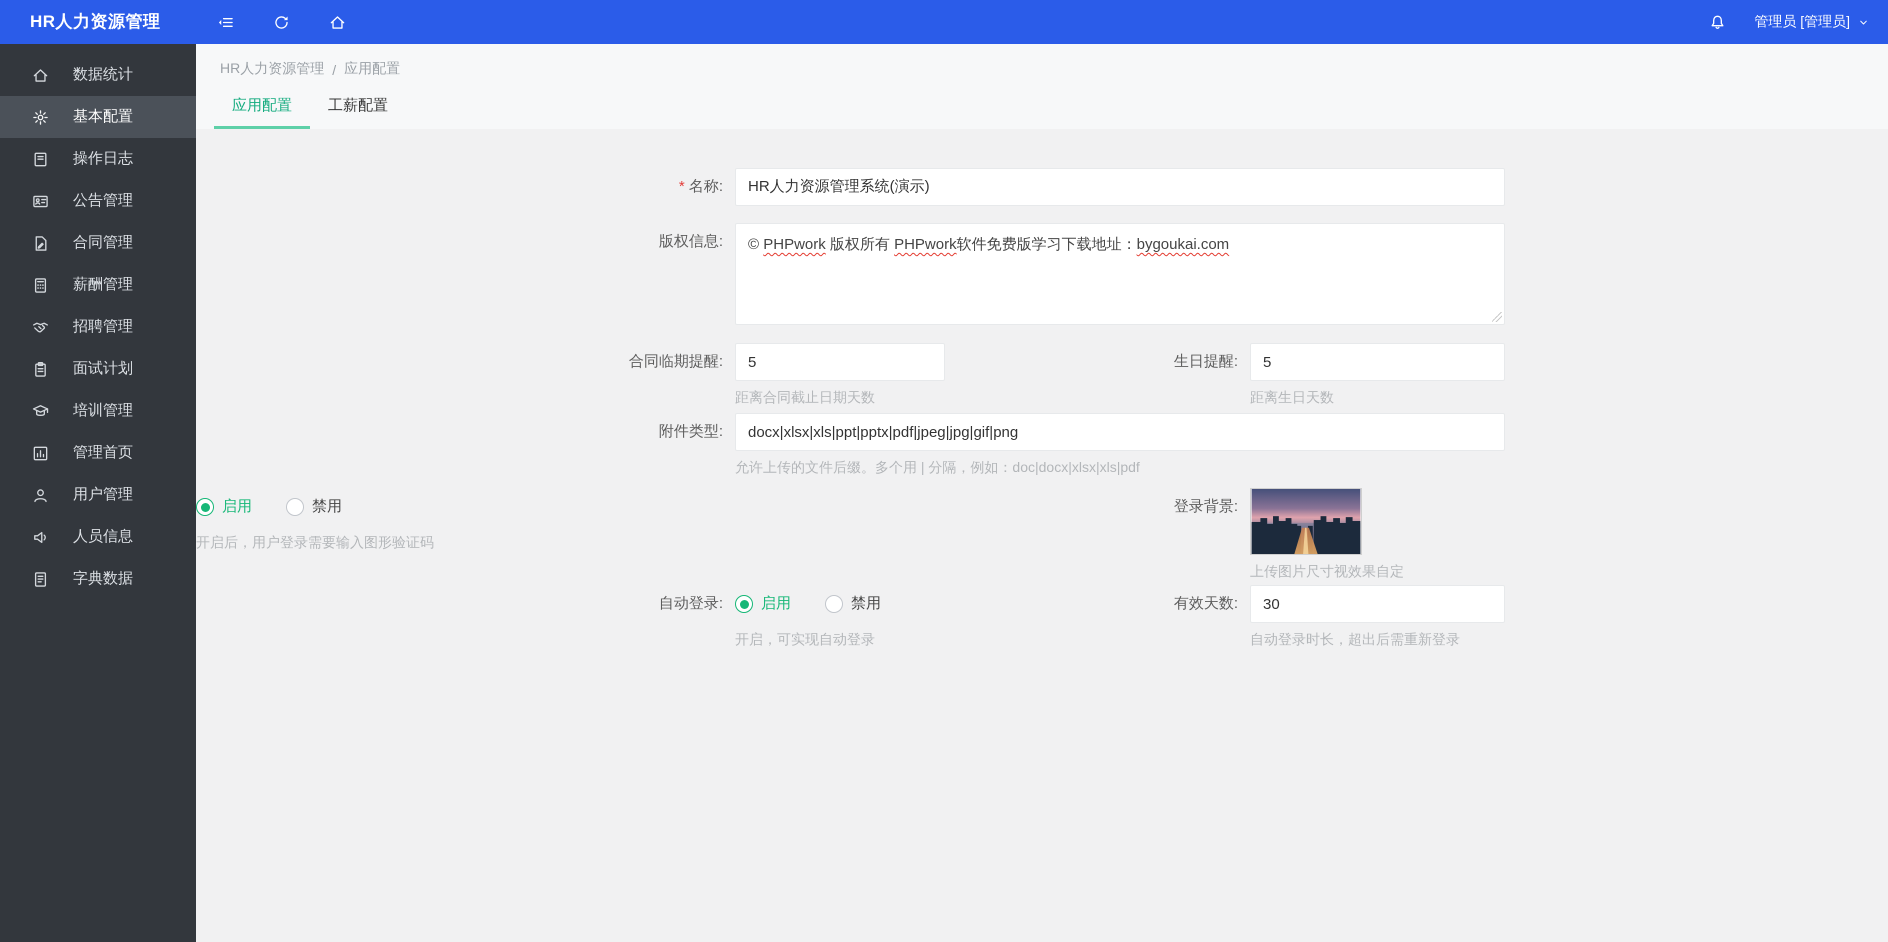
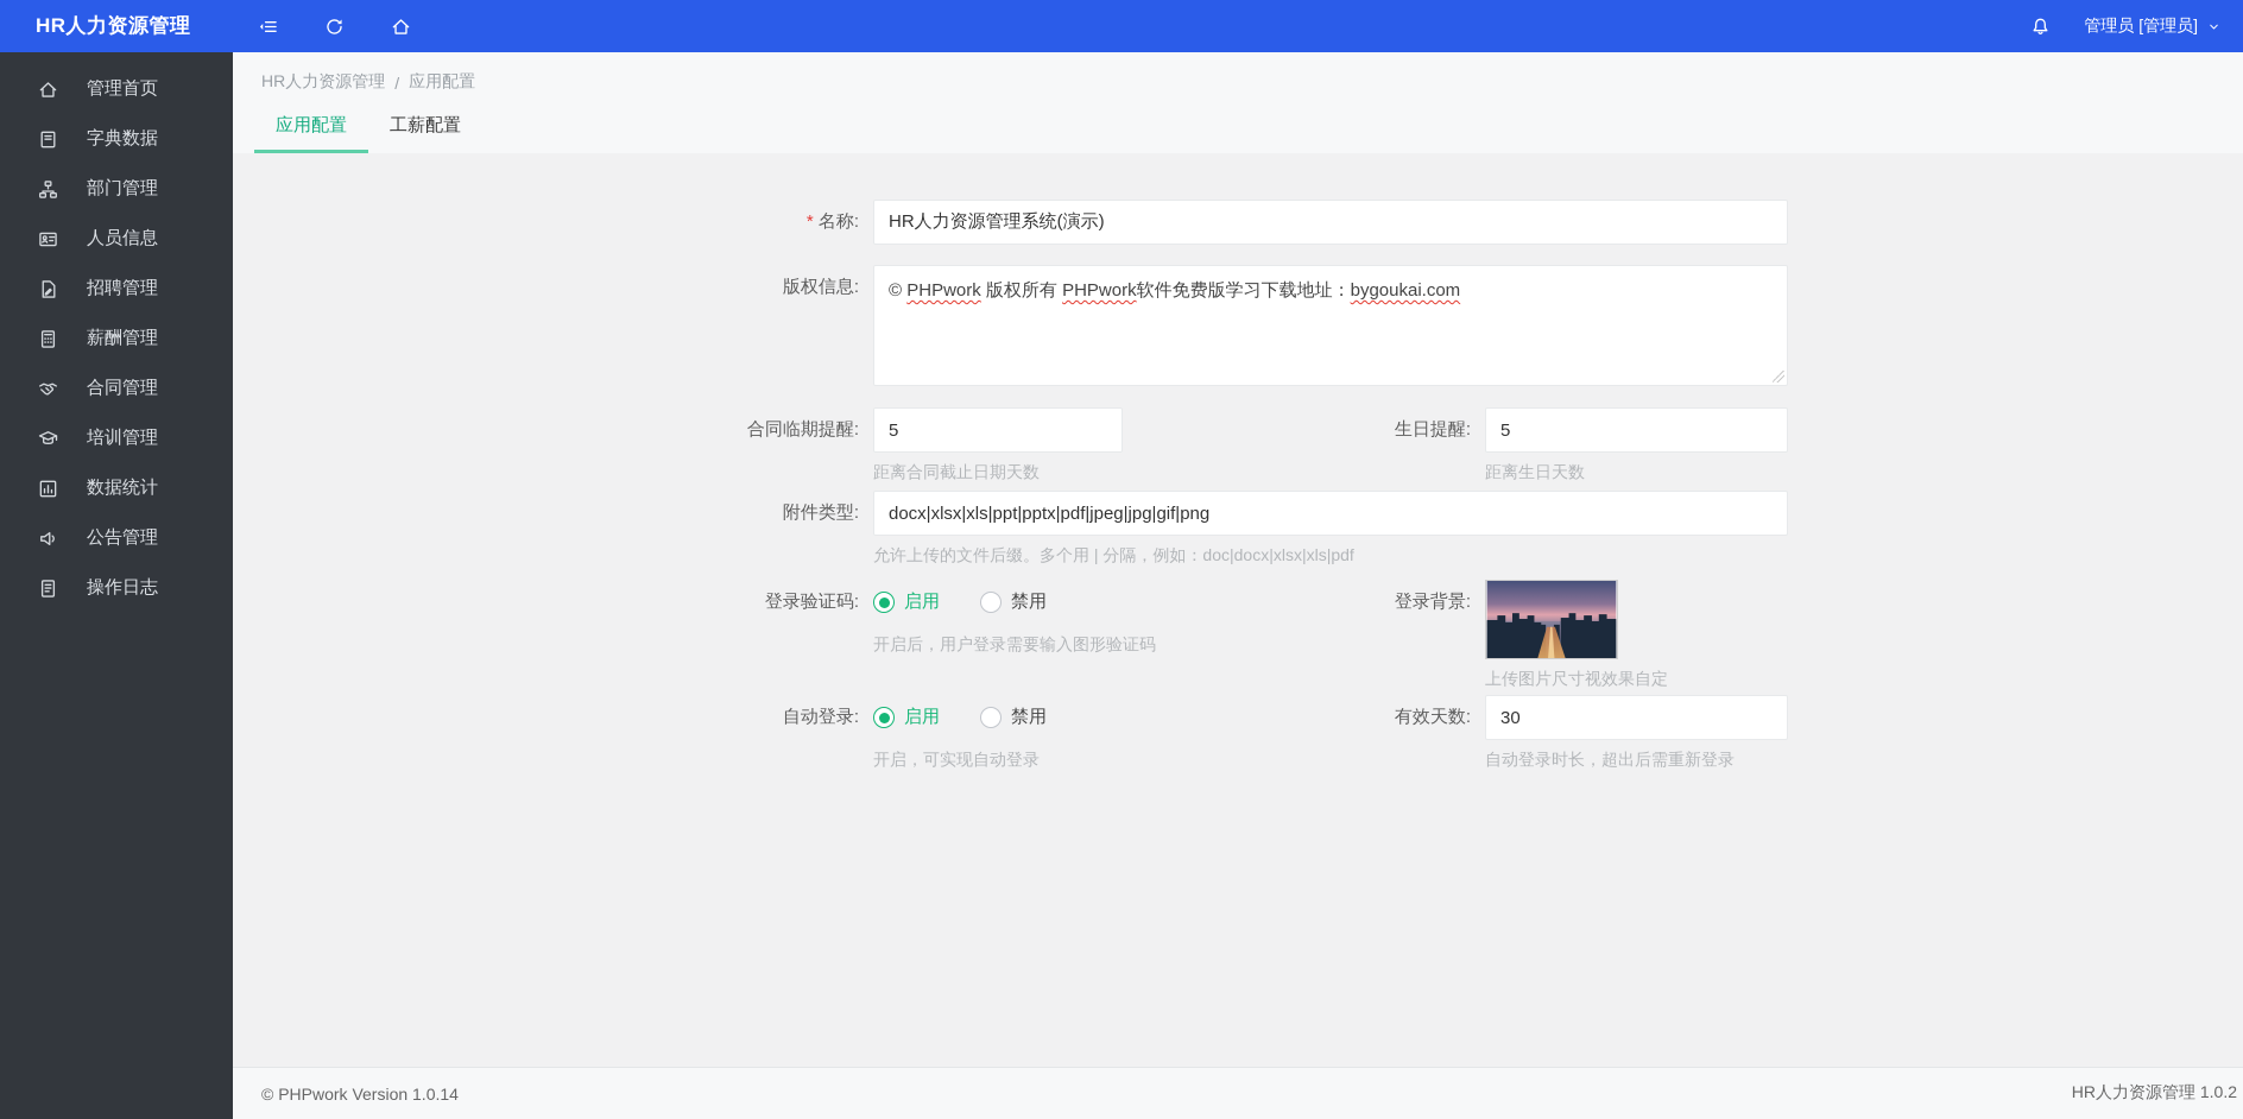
  HR人力资源管理
  管理员 [管理员]
- 数据统计
+ 管理首页
- 基本配置
- 操作日志
+ 字典数据
+ 部门管理
- 公告管理
+ 人员信息
- 合同管理
+ 招聘管理
  薪酬管理
- 招聘管理
+ 合同管理
- 面试计划
  培训管理
- 管理首页
+ 数据统计
- 用户管理
- 人员信息
+ 公告管理
- 字典数据
+ 操作日志
  HR人力资源管理
  /
  应用配置
  应用配置
  工薪配置
  名称:
  HR人力资源管理系统(演示)
  版权信息:
  © PHPwork 版权所有 PHPwork软件免费版学习下载地址：bygoukai.com
  合同临期提醒:
  5
  距离合同截止日期天数
  生日提醒:
  5
  距离生日天数
  附件类型:
  docx|xlsx|xls|ppt|pptx|pdf|jpeg|jpg|gif|png
  允许上传的文件后缀。多个用 | 分隔，例如：doc|docx|xlsx|xls|pdf
+ 登录验证码:
  启用
  禁用
  开启后，用户登录需要输入图形验证码
  登录背景:
  上传图片尺寸视效果自定
  自动登录:
  启用
  禁用
  开启，可实现自动登录
  有效天数:
  30
  自动登录时长，超出后需重新登录
+ © PHPwork Version 1.0.14
+ HR人力资源管理 1.0.2
